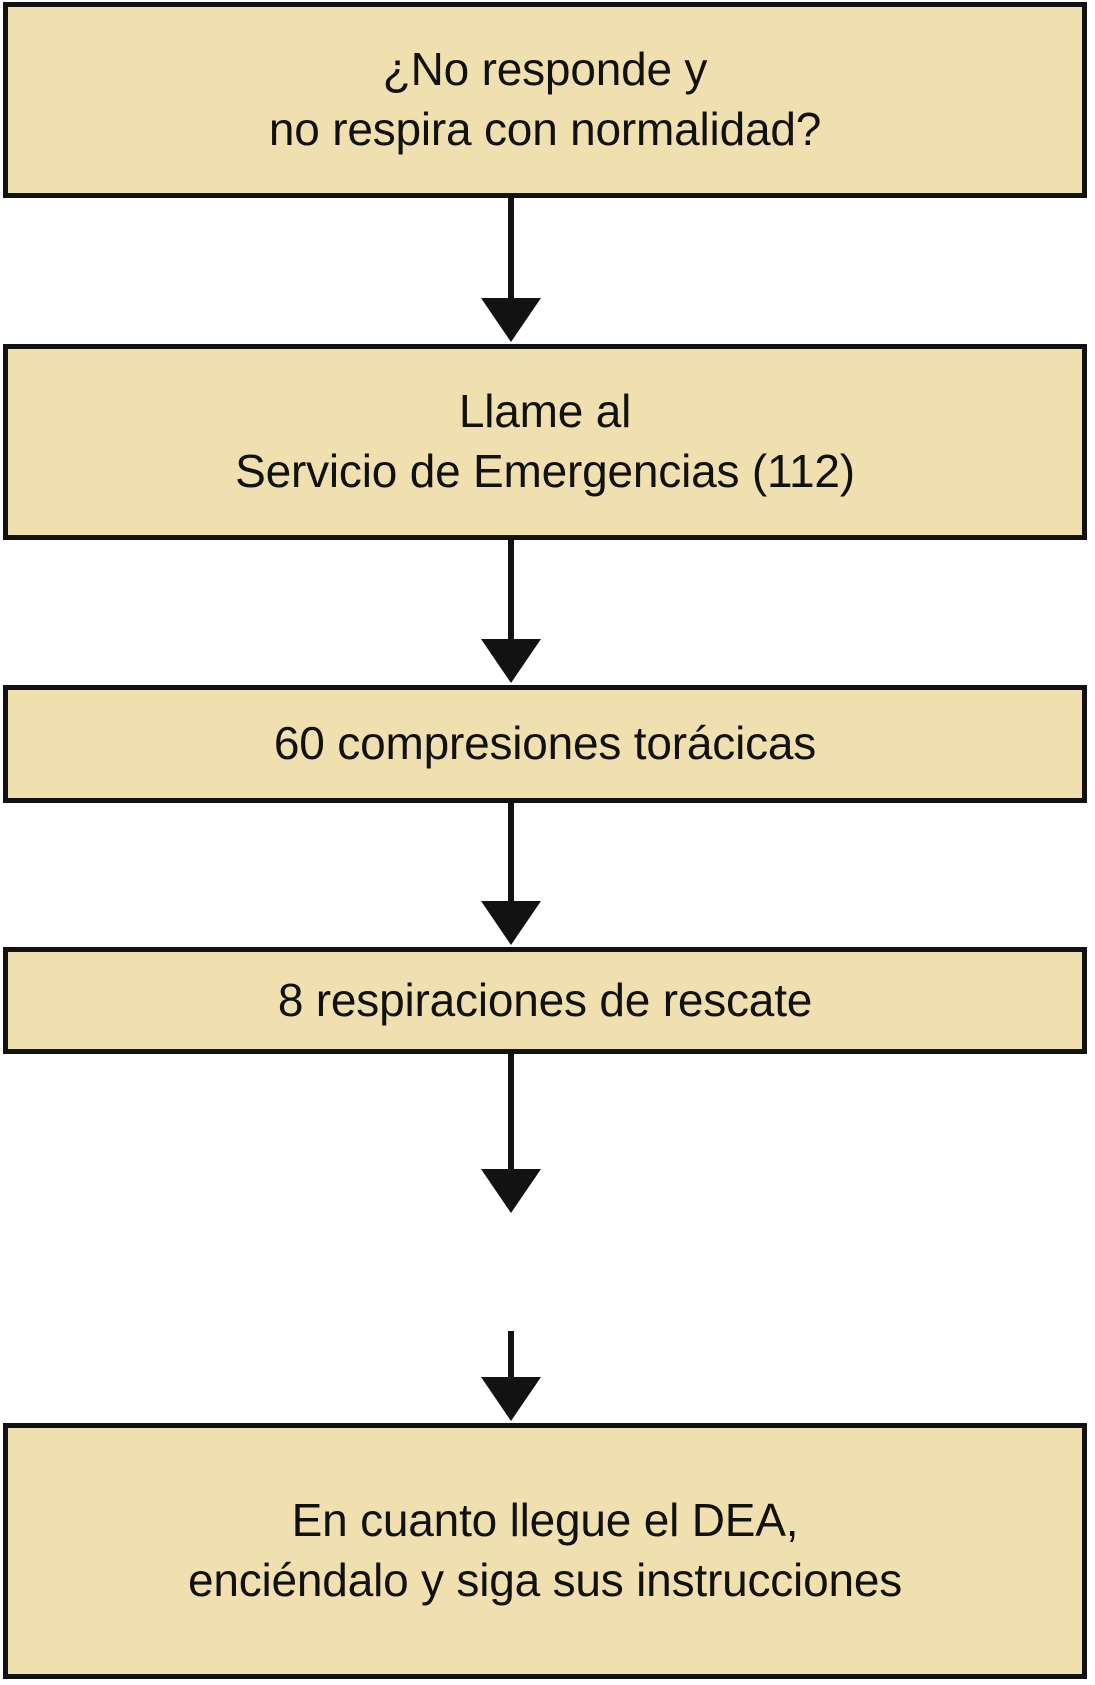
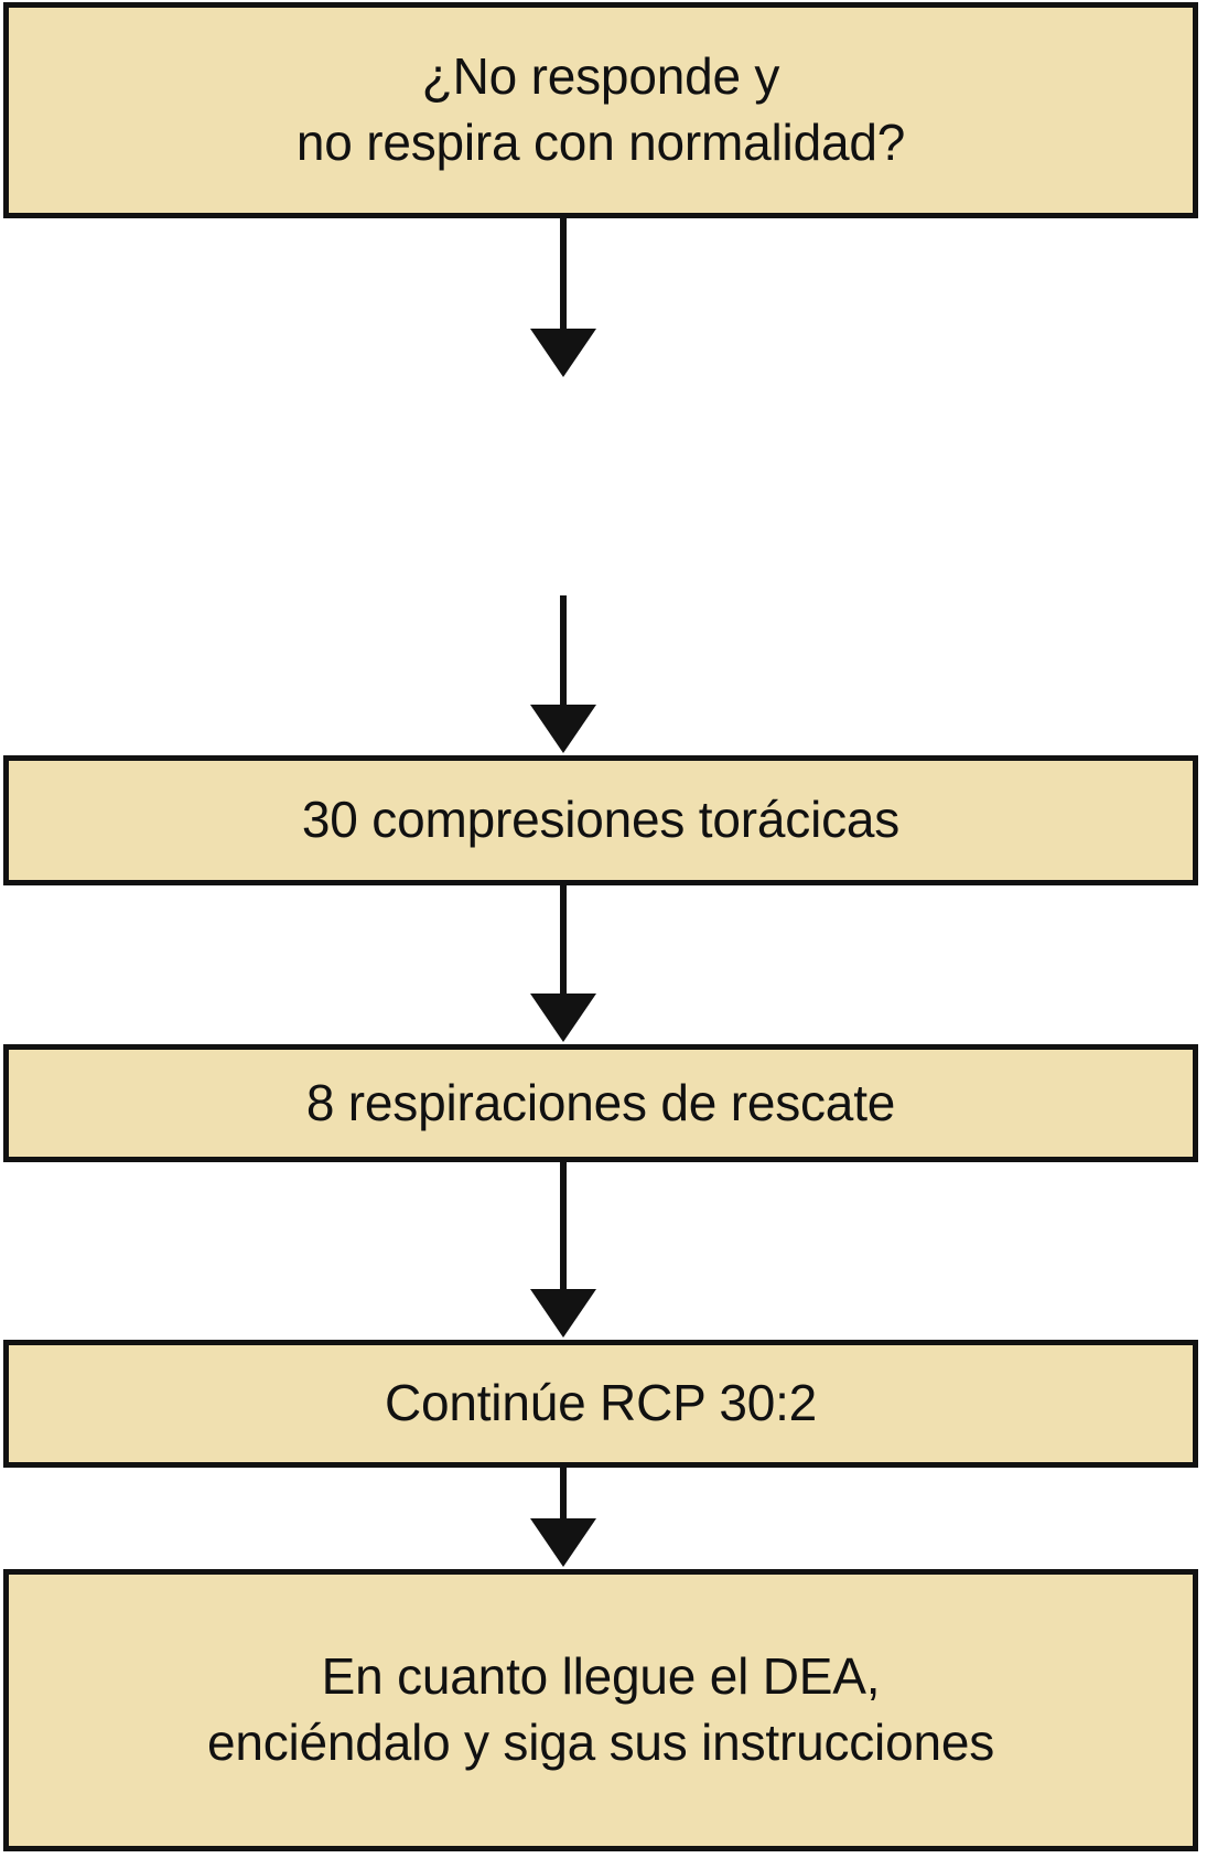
  ¿No responde y
  no respira con normalidad?
- Llame al
- Servicio de Emergencias (112)
- 60 compresiones torácicas
+ 30 compresiones torácicas
  8 respiraciones de rescate
+ Continúe RCP 30:2
  En cuanto llegue el DEA,
  enciéndalo y siga sus instrucciones
